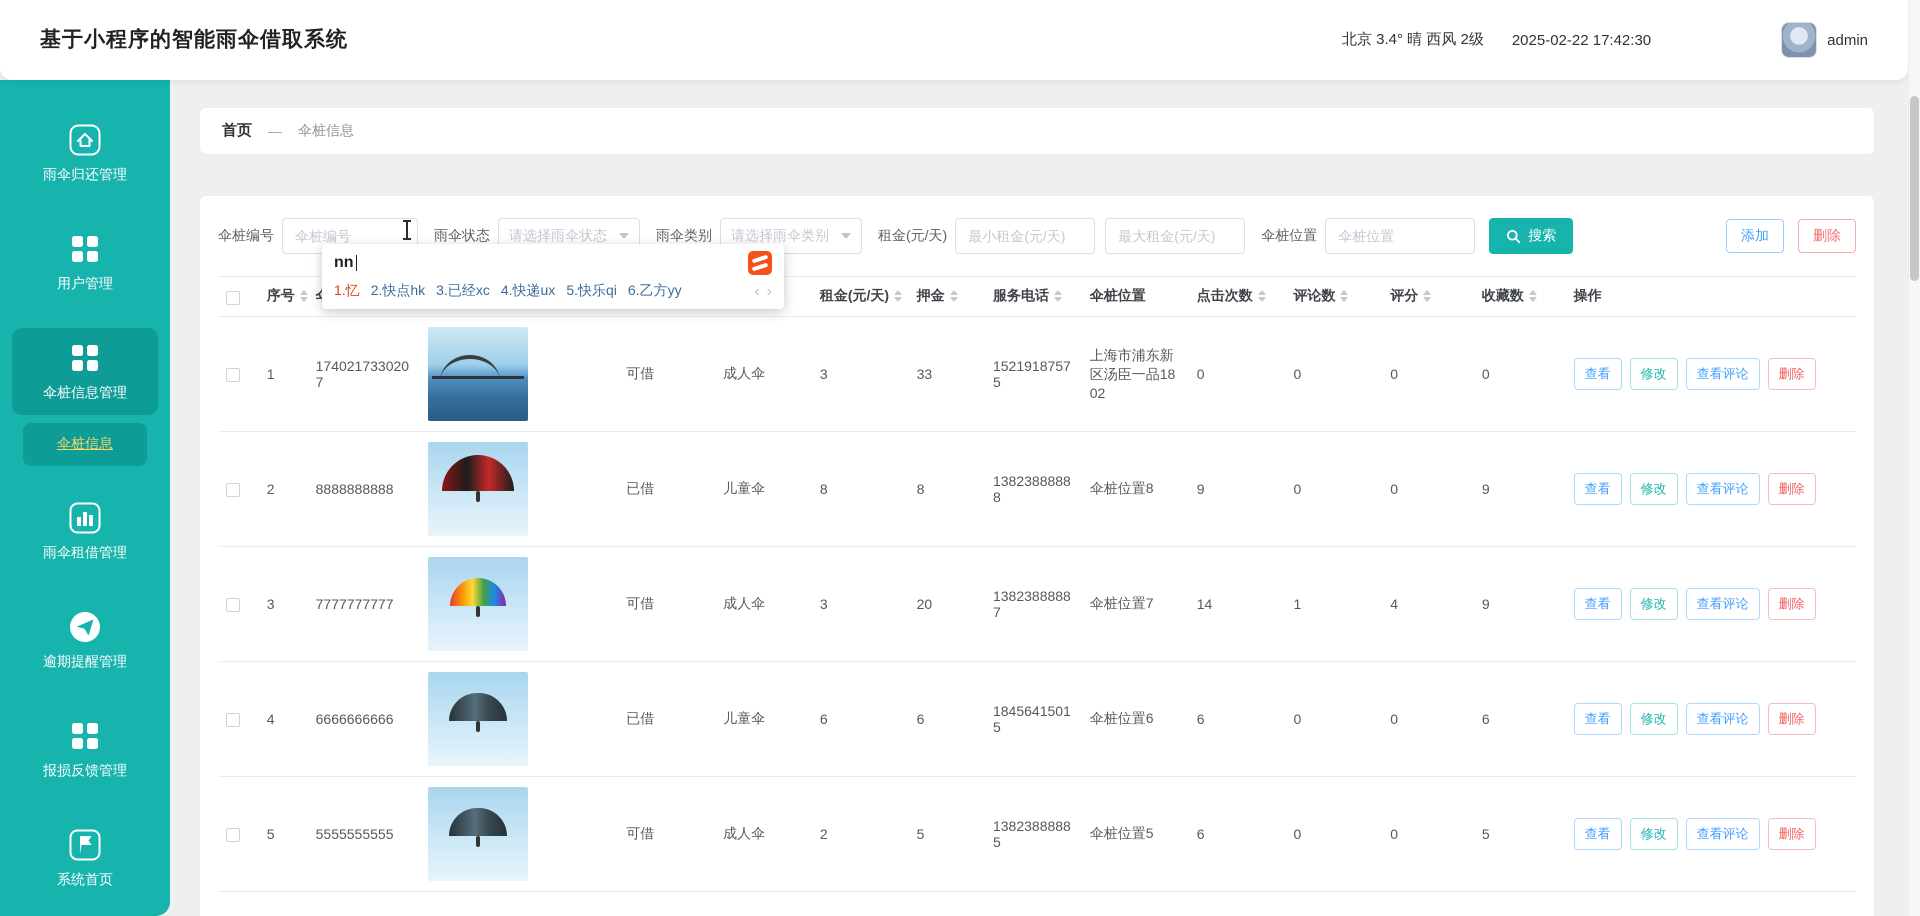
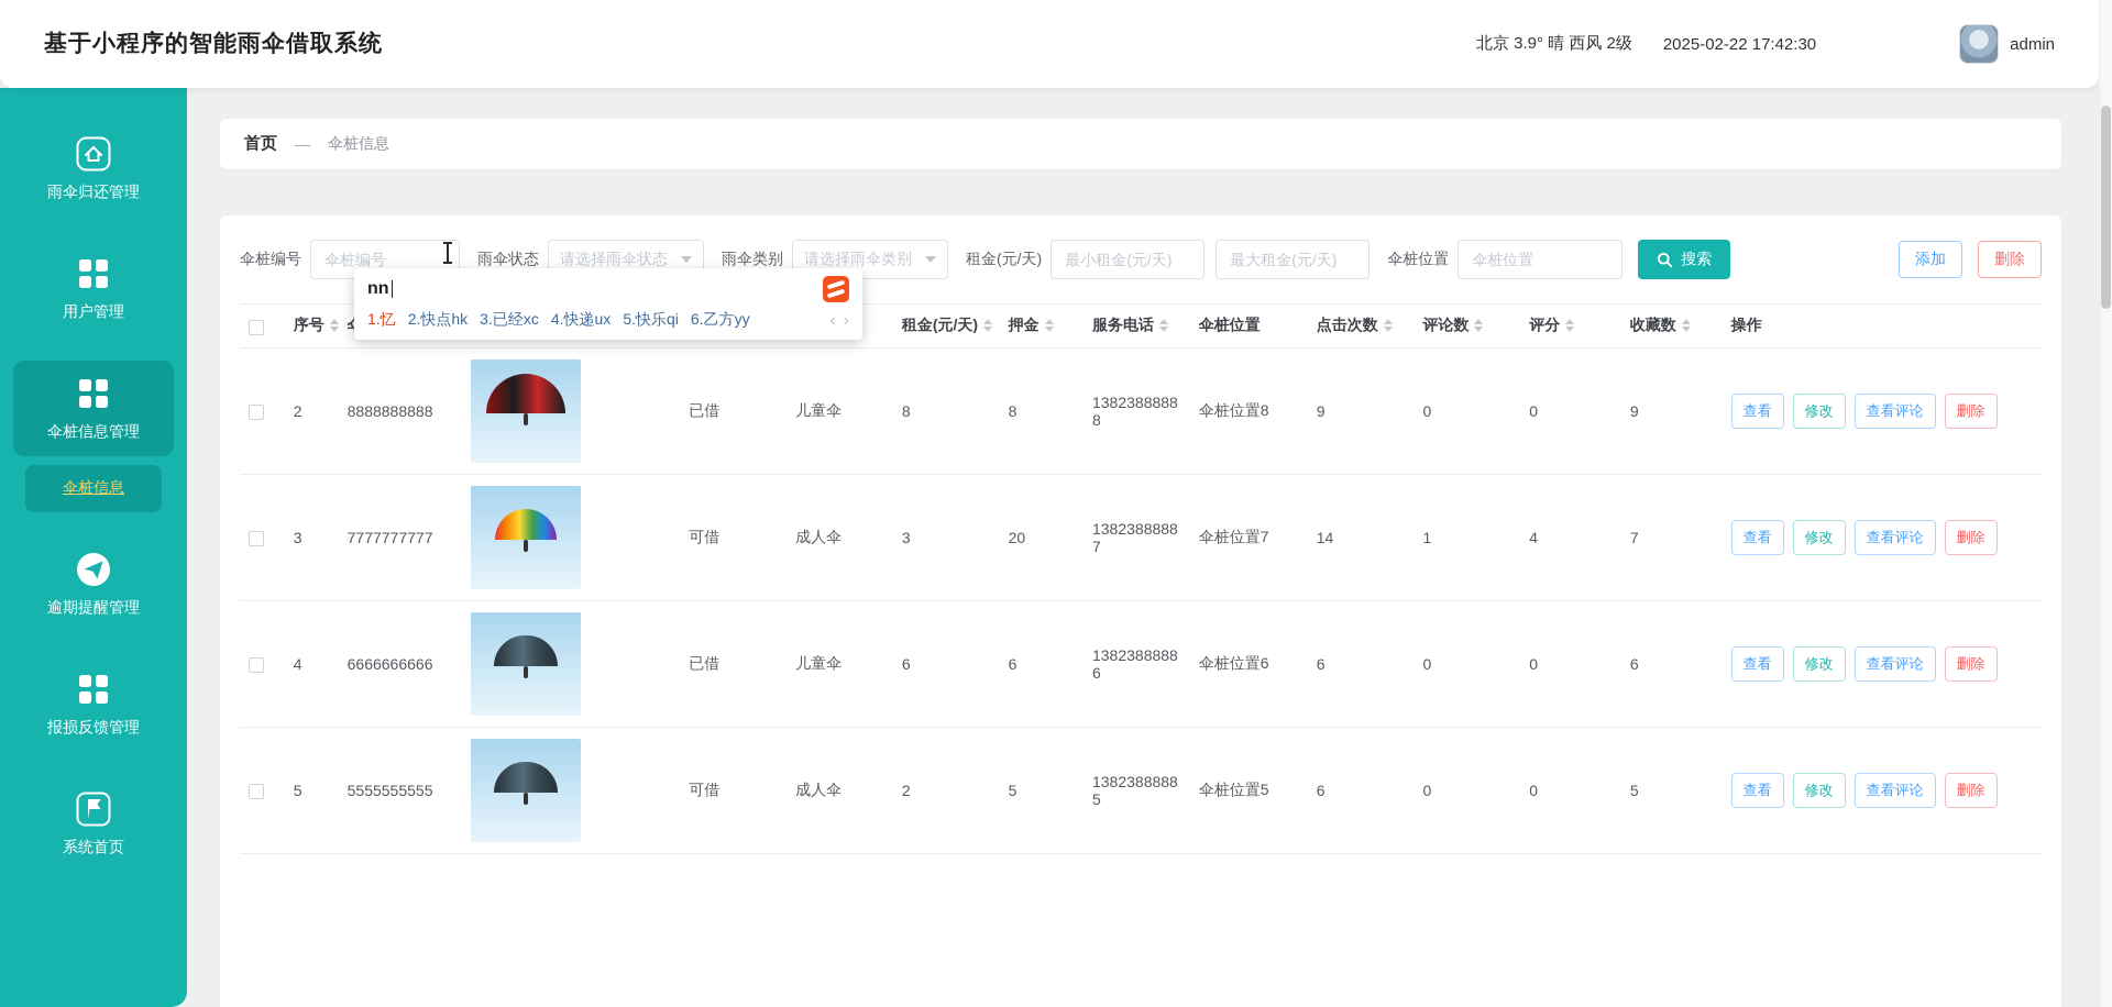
  基于小程序的智能雨伞借取系统
- 北京 3.4° 晴 西风 2级
+ 北京 3.9° 晴 西风 2级
  2025-02-22 17:42:30
  admin
  雨伞归还管理
  用户管理
  伞桩信息管理
  伞桩信息
- 雨伞租借管理
  逾期提醒管理
  报损反馈管理
  系统首页
  首页
  —
  伞桩信息
  伞桩编号
  伞桩编号
  雨伞状态
  请选择雨伞状态
  雨伞类别
  请选择雨伞类别
  租金(元/天)
  最小租金(元/天)
  最大租金(元/天)
  伞桩位置
  伞桩位置
  搜索
  添加
  删除
  	序号					租金(元/天)	押金	服务电话	伞桩位置	点击次数	评论数	评分	收藏数	操作
- 	1	1740217330207		可借	成人伞	3	33	15219187575	上海市浦东新区汤臣一品1802	0	0	0	0	查看 修改 查看评论 删除
  	2	8888888888		已借	儿童伞	8	8	13823888888	伞桩位置8	9	0	0	9	查看 修改 查看评论 删除
- 	3	7777777777		可借	成人伞	3	20	13823888887	伞桩位置7	14	1	4	9	查看 修改 查看评论 删除
+ 	3	7777777777		可借	成人伞	3	20	13823888887	伞桩位置7	14	1	4	7	查看 修改 查看评论 删除
- 	4	6666666666		已借	儿童伞	6	6	18456415015	伞桩位置6	6	0	0	6	查看 修改 查看评论 删除
+ 	4	6666666666		已借	儿童伞	6	6	13823888886	伞桩位置6	6	0	0	6	查看 修改 查看评论 删除
  	5	5555555555		可借	成人伞	2	5	13823888885	伞桩位置5	6	0	0	5	查看 修改 查看评论 删除
  nn
  1.忆
  2.快点hk
  3.已经xc
  4.快递ux
  5.快乐qi
  6.乙方yy
  ‹
  ›
